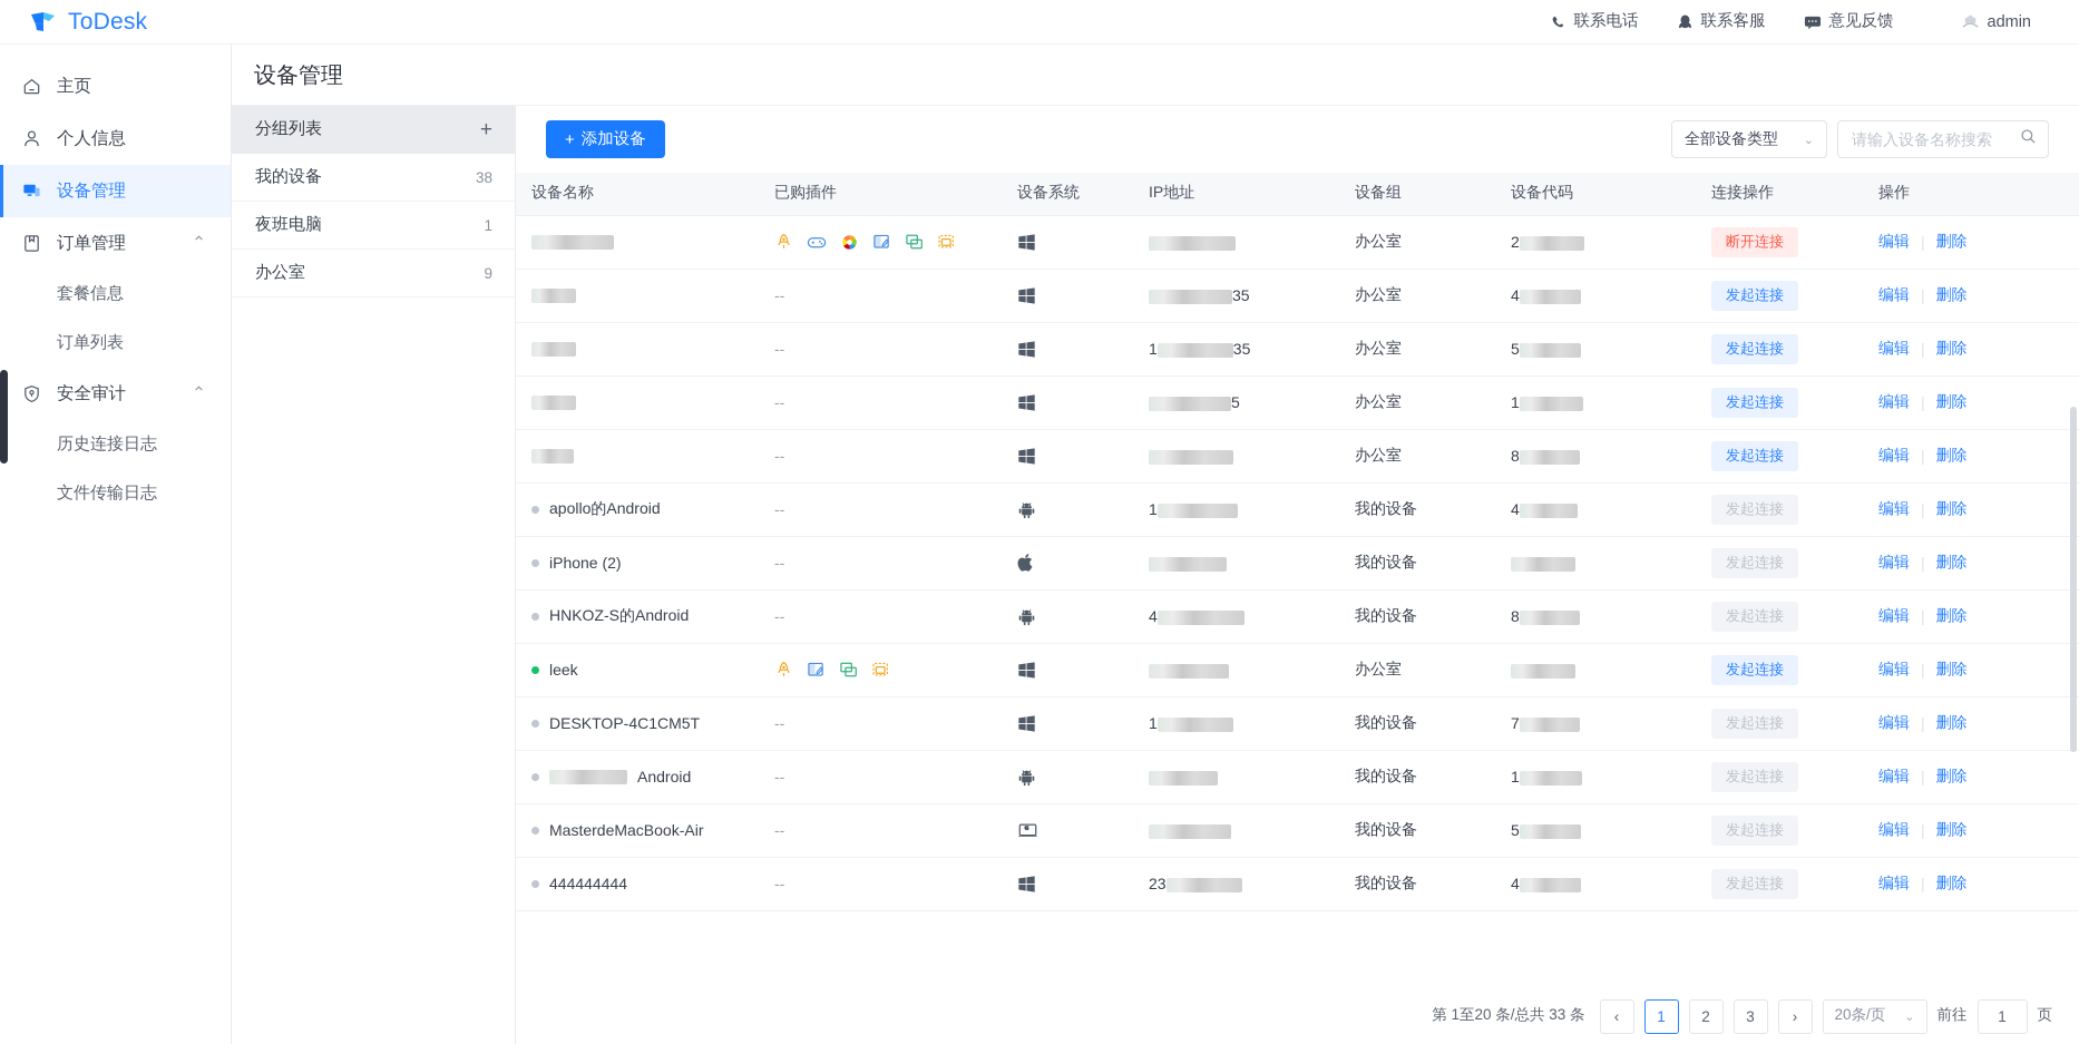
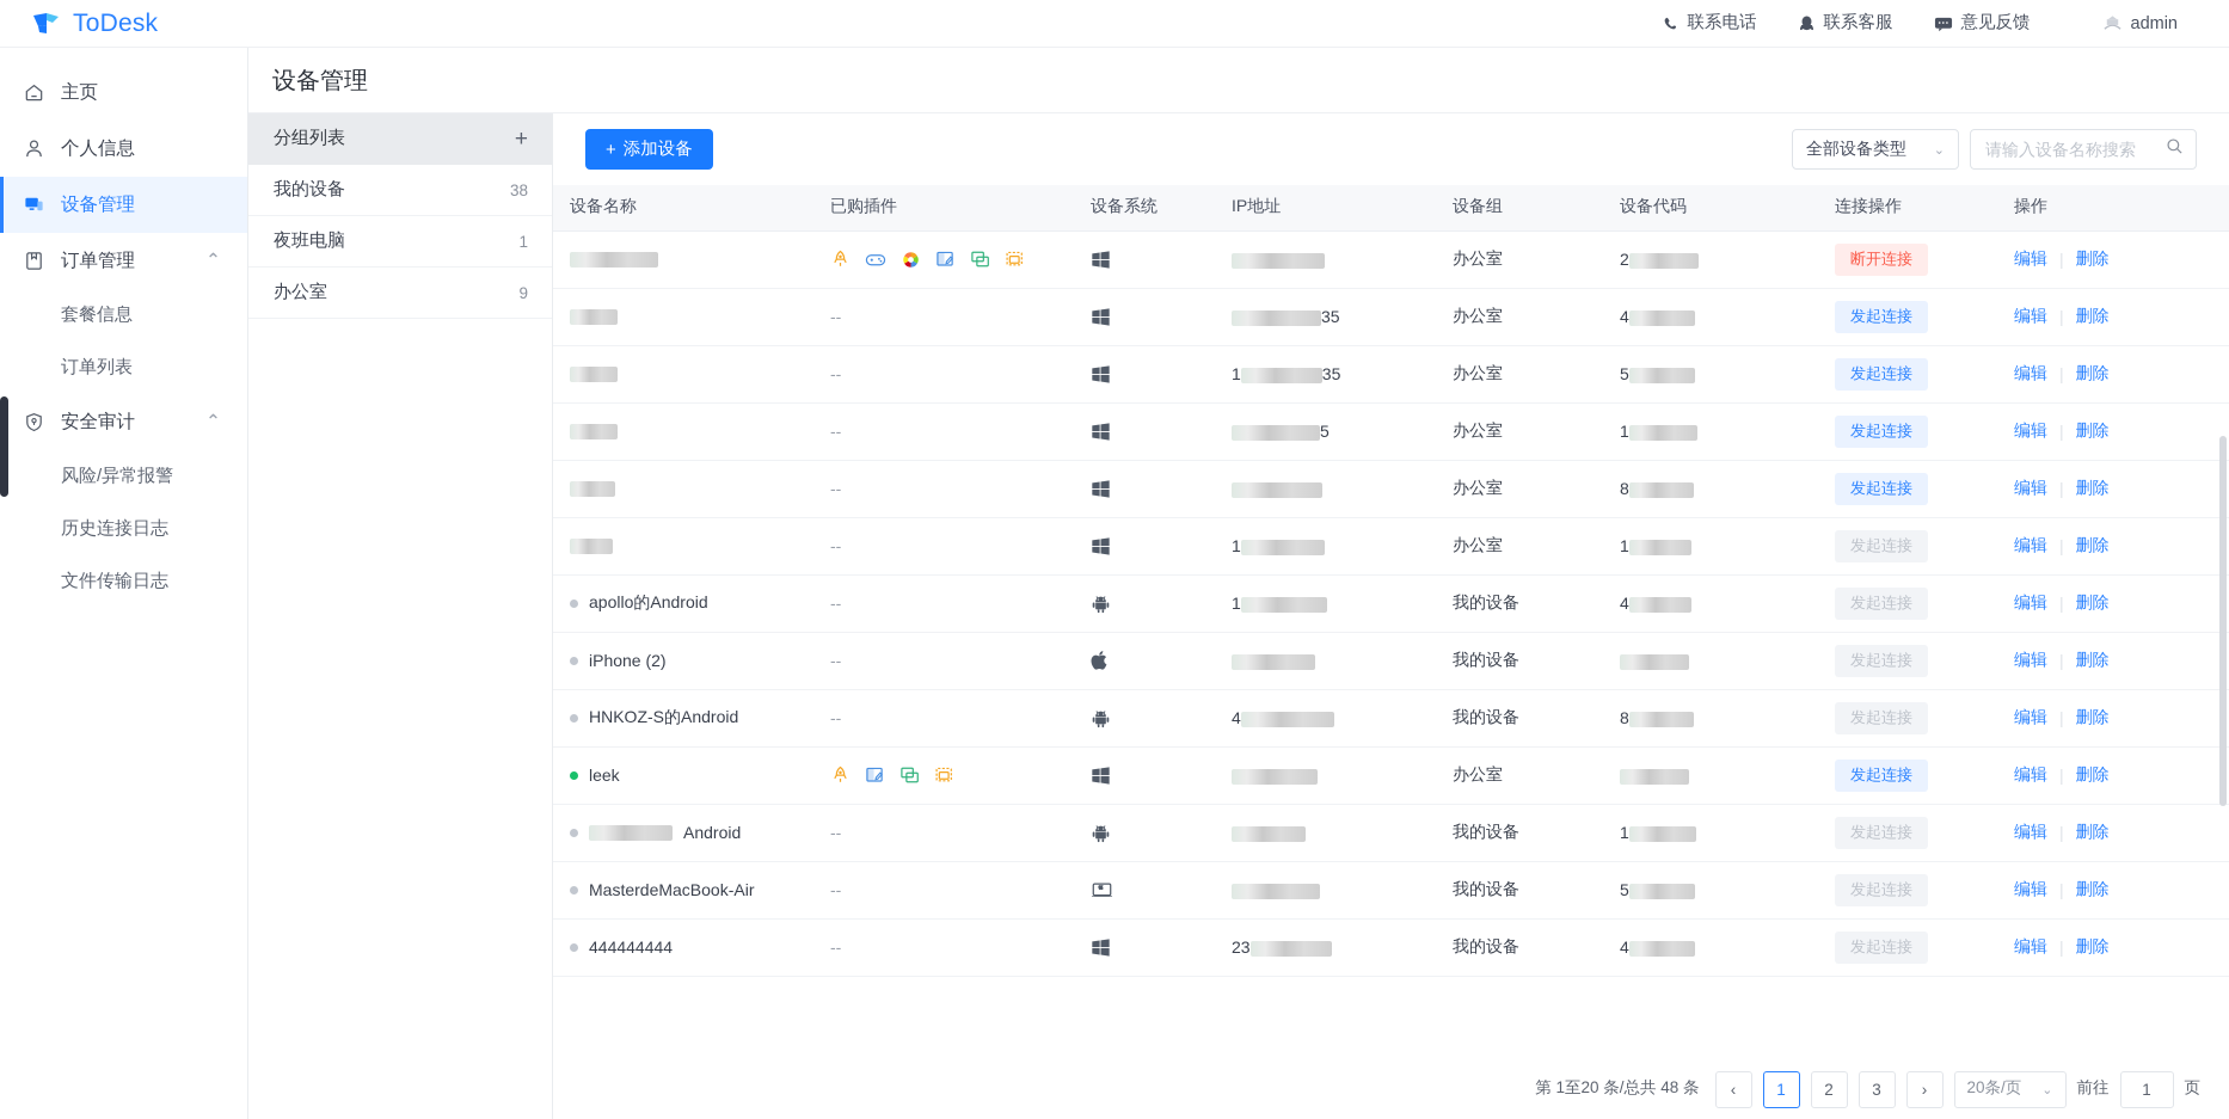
  ToDesk
  联系电话
  联系客服
  意见反馈
  admin
  主页
  个人信息
  设备管理
  订单管理
  ⌃
  套餐信息
  订单列表
  安全审计
  ⌃
+ 风险/异常报警
  历史连接日志
  文件传输日志
  设备管理
  分组列表
  +
  我的设备
  38
  夜班电脑
  1
  办公室
  9
  +
  添加设备
  全部设备类型
  ⌄
  请输入设备名称搜索
  设备名称	已购插件	设备系统	IP地址	设备组	设备代码	连接操作	操作
  				办公室	2	断开连接	编辑 | 删除
  	--		35	办公室	4	发起连接	编辑 | 删除
  	--		1 35	办公室	5	发起连接	编辑 | 删除
  	--		5	办公室	1	发起连接	编辑 | 删除
  	--			办公室	8	发起连接	编辑 | 删除
+ 	--		1	办公室	1	发起连接	编辑 | 删除
  apollo的Android	--		1	我的设备	4	发起连接	编辑 | 删除
  iPhone (2)	--			我的设备		发起连接	编辑 | 删除
  HNKOZ-S的Android	--		4	我的设备	8	发起连接	编辑 | 删除
  leek				办公室		发起连接	编辑 | 删除
- DESKTOP-4C1CM5T	--		1	我的设备	7	发起连接	编辑 | 删除
  Android	--			我的设备	1	发起连接	编辑 | 删除
  MasterdeMacBook-Air	--			我的设备	5	发起连接	编辑 | 删除
  444444444	--		23	我的设备	4	发起连接	编辑 | 删除
- 第 1至20 条/总共 33 条
+ 第 1至20 条/总共 48 条
  ‹
  1
  2
  3
  ›
  20条/页
  ⌄
  前往
  1
  页
